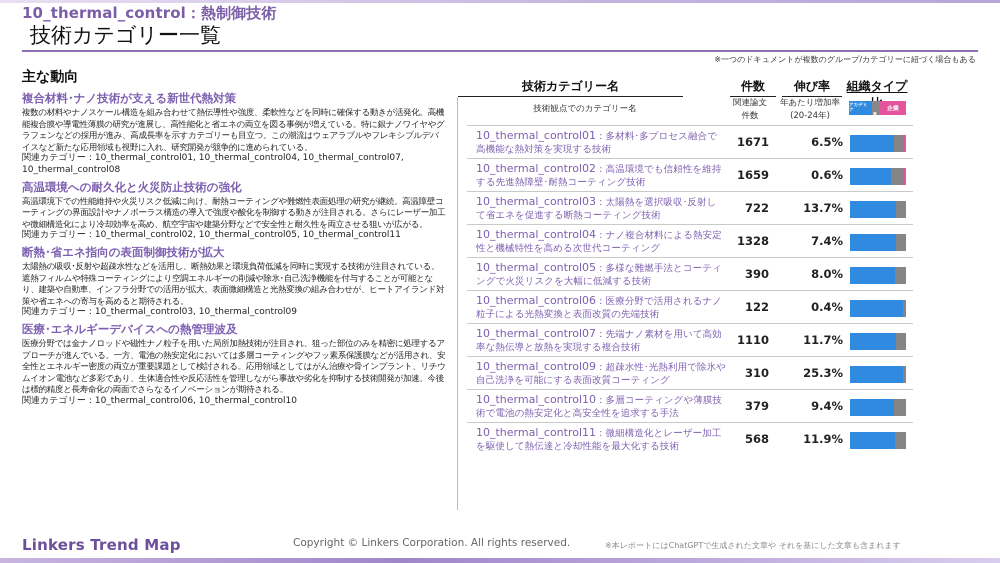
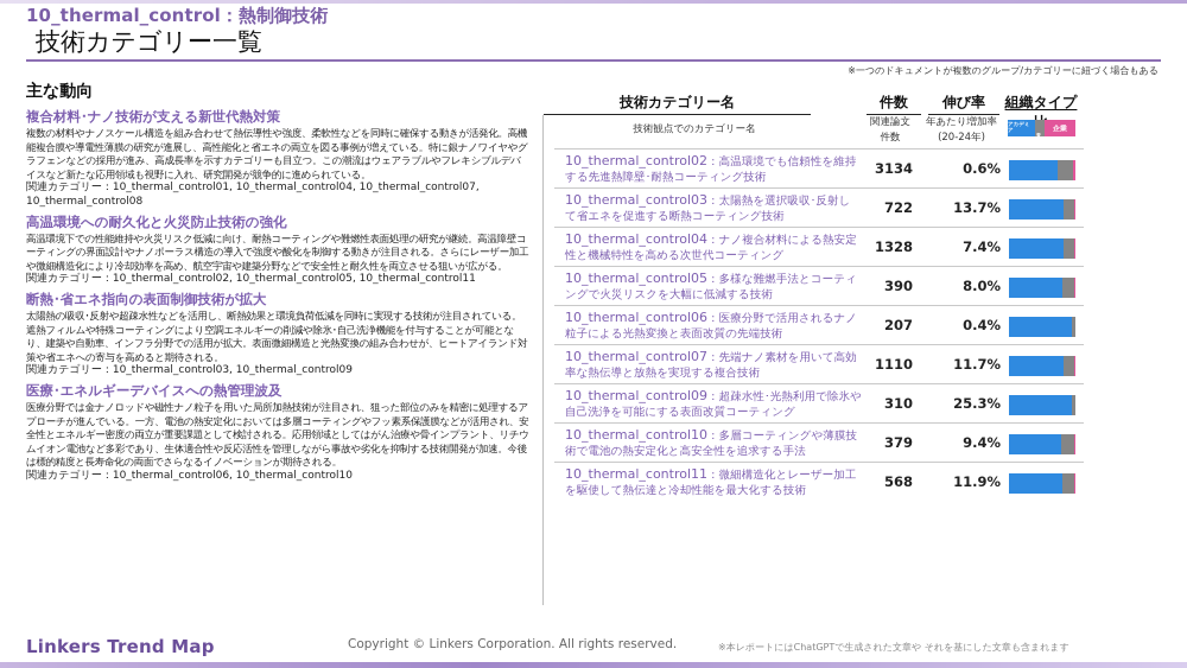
  10_thermal_control：熱制御技術
  技術カテゴリー一覧
  ※一つのドキュメントが複数のグループ/カテゴリーに紐づく場合もある
  主な動向
  複合材料･ナノ技術が支える新世代熱対策
  複数の材料やナノスケール構造を組み合わせて熱伝導性や強度、柔軟性などを同時に確保する動きが活発化。高機能複合膜や導電性薄膜の研究が進展し、高性能化と省エネの両立を図る事例が増えている。特に銀ナノワイヤやグラフェンなどの採用が進み、高成長率を示すカテゴリーも目立つ。この潮流はウェアラブルやフレキシブルデバイスなど新たな応用領域も視野に入れ、研究開発が競争的に進められている。
  関連カテゴリー：10_thermal_control01, 10_thermal_control04, 10_thermal_control07, 10_thermal_control08
  高温環境への耐久化と火災防止技術の強化
  高温環境下での性能維持や火災リスク低減に向け、耐熱コーティングや難燃性表面処理の研究が継続。高温障壁コーティングの界面設計やナノポーラス構造の導入で強度や酸化を制御する動きが注目される。さらにレーザー加工や微細構造化により冷却効率を高め、航空宇宙や建築分野などで安全性と耐久性を両立させる狙いが広がる。
  関連カテゴリー：10_thermal_control02, 10_thermal_control05, 10_thermal_control11
  断熱･省エネ指向の表面制御技術が拡大
  太陽熱の吸収･反射や超疎水性などを活用し、断熱効果と環境負荷低減を同時に実現する技術が注目されている。遮熱フィルムや特殊コーティングにより空調エネルギーの削減や除氷･自己洗浄機能を付与することが可能となり、建築や自動車、インフラ分野での活用が拡大。表面微細構造と光熱変換の組み合わせが、ヒートアイランド対策や省エネへの寄与を高めると期待される。
  関連カテゴリー：10_thermal_control03, 10_thermal_control09
  医療･エネルギーデバイスへの熱管理波及
  医療分野では金ナノロッドや磁性ナノ粒子を用いた局所加熱技術が注目され、狙った部位のみを精密に処理するアプローチが進んでいる。一方、電池の熱安定化においては多層コーティングやフッ素系保護膜などが活用され、安全性とエネルギー密度の両立が重要課題として検討される。応用領域としてはがん治療や骨インプラント、リチウムイオン電池など多彩であり、生体適合性や反応活性を管理しながら事故や劣化を抑制する技術開発が加速。今後は標的精度と長寿命化の両面でさらなるイノベーションが期待される。
  関連カテゴリー：10_thermal_control06, 10_thermal_control10
  技術カテゴリー名
  件数
  伸び率
  組織タイプ
  技術観点でのカテゴリー名
  関連論文
  件数
  年あたり増加率
  (20-24年)
- 10_thermal_control01：多材料･多プロセス融合で高機能な熱対策を実現する技術
- 1671
- 6.5%
  10_thermal_control02：高温環境でも信頼性を維持する先進熱障壁･耐熱コーティング技術
- 1659
+ 3134
  0.6%
  10_thermal_control03：太陽熱を選択吸収･反射して省エネを促進する断熱コーティング技術
  722
  13.7%
  10_thermal_control04：ナノ複合材料による熱安定性と機械特性を高める次世代コーティング
  1328
  7.4%
  10_thermal_control05：多様な難燃手法とコーティングで火災リスクを大幅に低減する技術
  390
  8.0%
  10_thermal_control06：医療分野で活用されるナノ粒子による光熱変換と表面改質の先端技術
- 122
+ 207
  0.4%
  10_thermal_control07：先端ナノ素材を用いて高効率な熱伝導と放熱を実現する複合技術
  1110
  11.7%
  10_thermal_control09：超疎水性･光熱利用で除氷や自己洗浄を可能にする表面改質コーティング
  310
  25.3%
  10_thermal_control10：多層コーティングや薄膜技術で電池の熱安定化と高安全性を追求する手法
  379
  9.4%
  10_thermal_control11：微細構造化とレーザー加工を駆使して熱伝達と冷却性能を最大化する技術
  568
  11.9%
  Linkers Trend Map
  Copyright © Linkers Corporation. All rights reserved.
  ※本レポートにはChatGPTで生成された文章や それを基にした文章も含まれます
